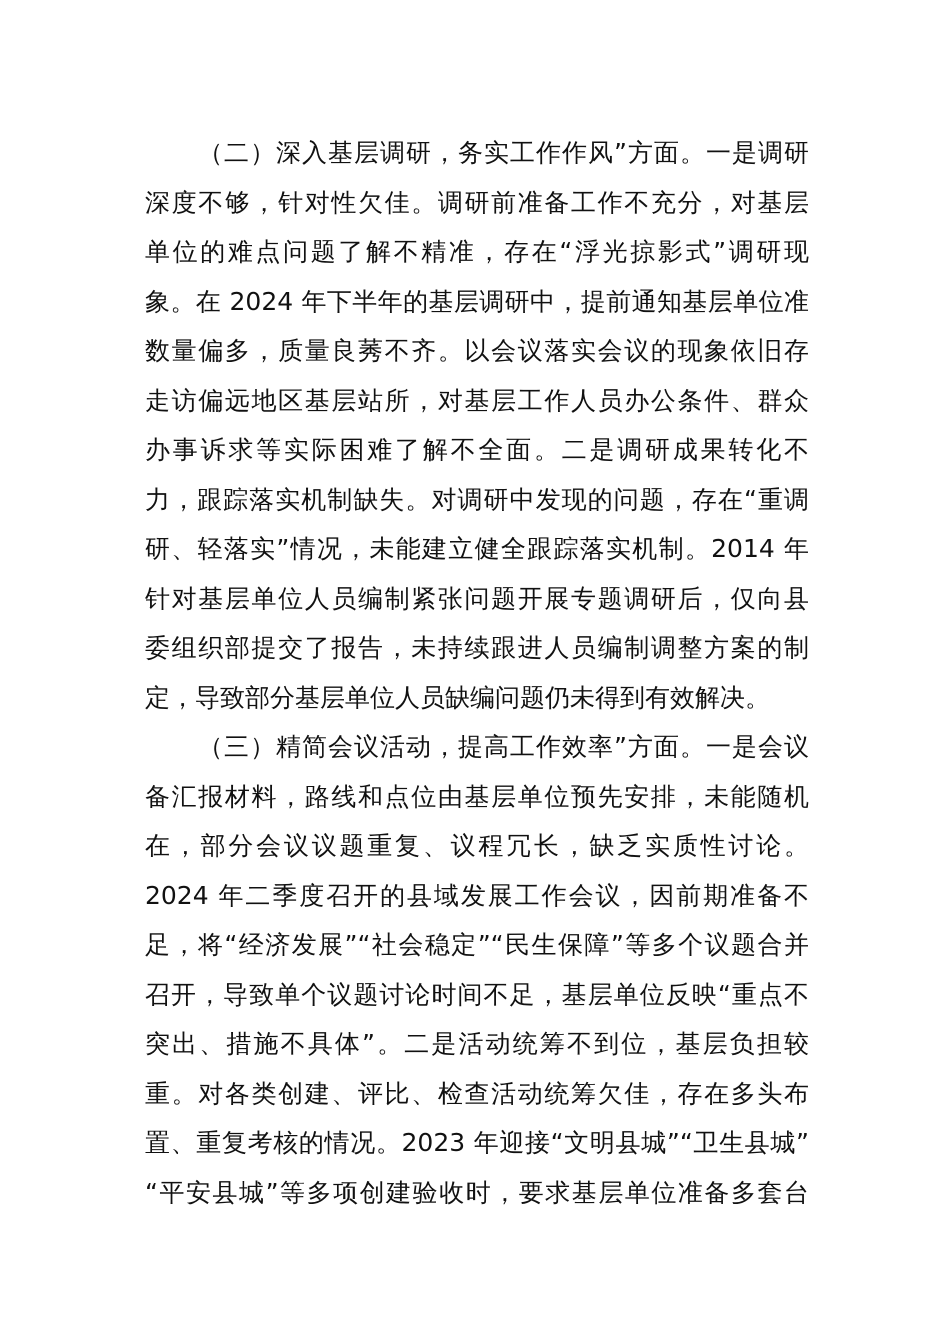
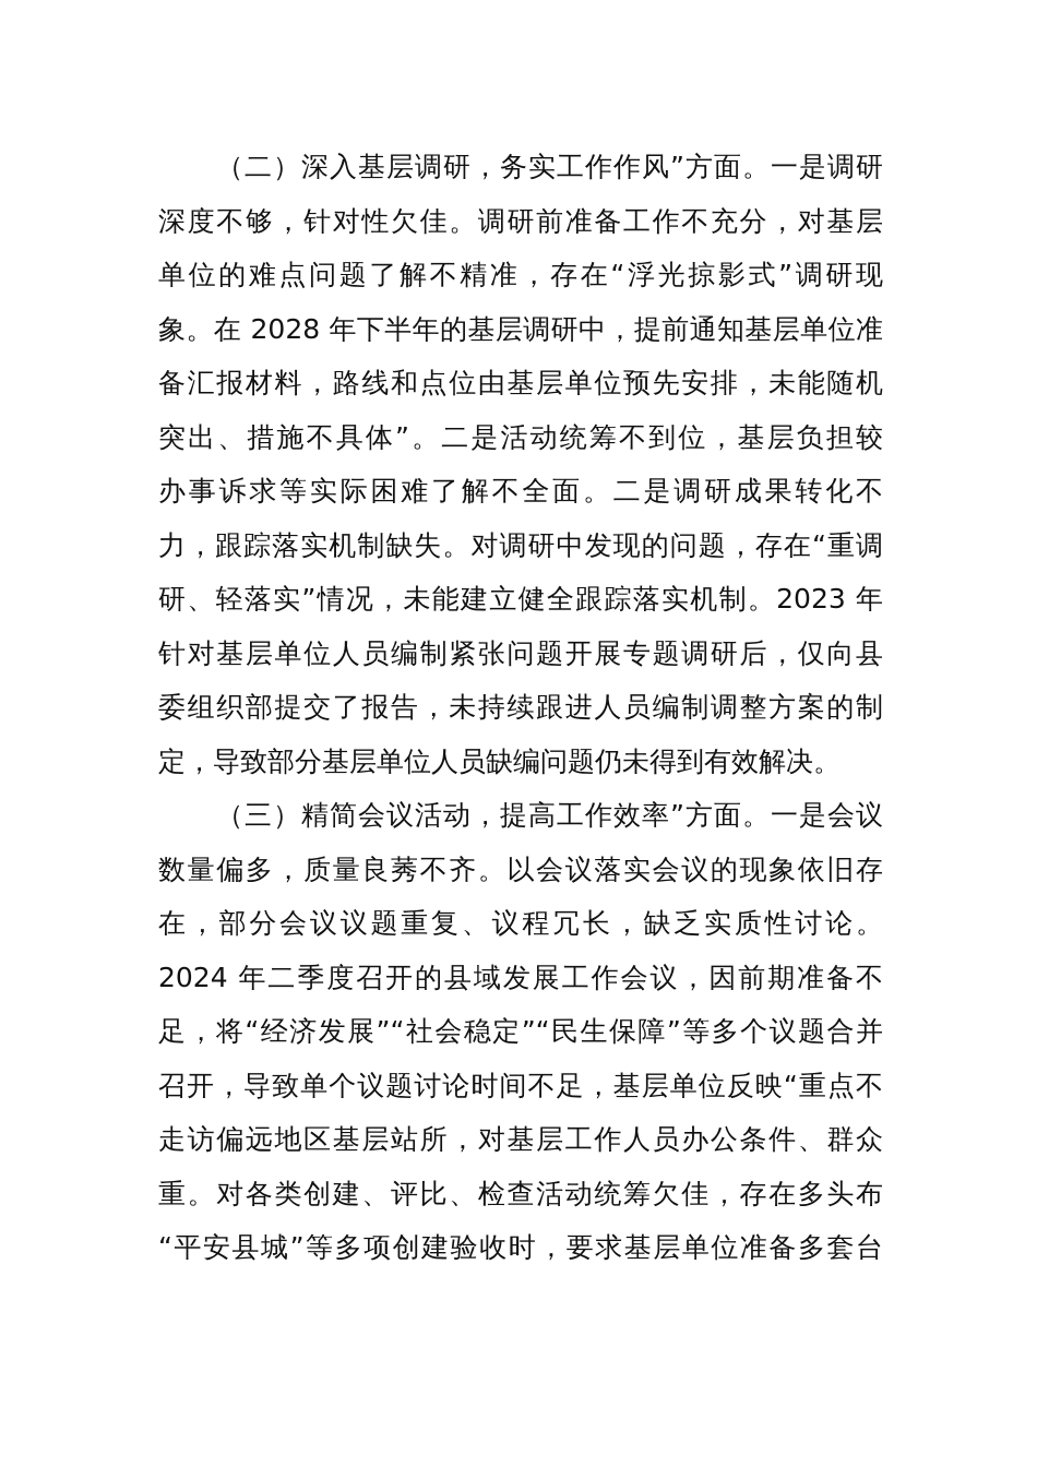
  （二）深入基层调研，务实工作作风”方面。一是调研
  深度不够，针对性欠佳。调研前准备工作不充分，对基层
  单位的难点问题了解不精准，存在“浮光掠影式”调研现
- 象。在 2024 年下半年的基层调研中，提前通知基层单位准
+ 象。在 2028 年下半年的基层调研中，提前通知基层单位准
- 数量偏多，质量良莠不齐。以会议落实会议的现象依旧存
+ 备汇报材料，路线和点位由基层单位预先安排，未能随机
- 走访偏远地区基层站所，对基层工作人员办公条件、群众
+ 突出、措施不具体”。二是活动统筹不到位，基层负担较
  办事诉求等实际困难了解不全面。二是调研成果转化不
  力，跟踪落实机制缺失。对调研中发现的问题，存在“重调
- 研、轻落实”情况，未能建立健全跟踪落实机制。2014 年
+ 研、轻落实”情况，未能建立健全跟踪落实机制。2023 年
  针对基层单位人员编制紧张问题开展专题调研后，仅向县
  委组织部提交了报告，未持续跟进人员编制调整方案的制
  定，导致部分基层单位人员缺编问题仍未得到有效解决。
  （三）精简会议活动，提高工作效率”方面。一是会议
- 备汇报材料，路线和点位由基层单位预先安排，未能随机
+ 数量偏多，质量良莠不齐。以会议落实会议的现象依旧存
  在，部分会议议题重复、议程冗长，缺乏实质性讨论。
  2024 年二季度召开的县域发展工作会议，因前期准备不
  足，将“经济发展”“社会稳定”“民生保障”等多个议题合并
  召开，导致单个议题讨论时间不足，基层单位反映“重点不
- 突出、措施不具体”。二是活动统筹不到位，基层负担较
+ 走访偏远地区基层站所，对基层工作人员办公条件、群众
  重。对各类创建、评比、检查活动统筹欠佳，存在多头布
- 置、重复考核的情况。2023 年迎接“文明县城”“卫生县城”
  “平安县城”等多项创建验收时，要求基层单位准备多套台
